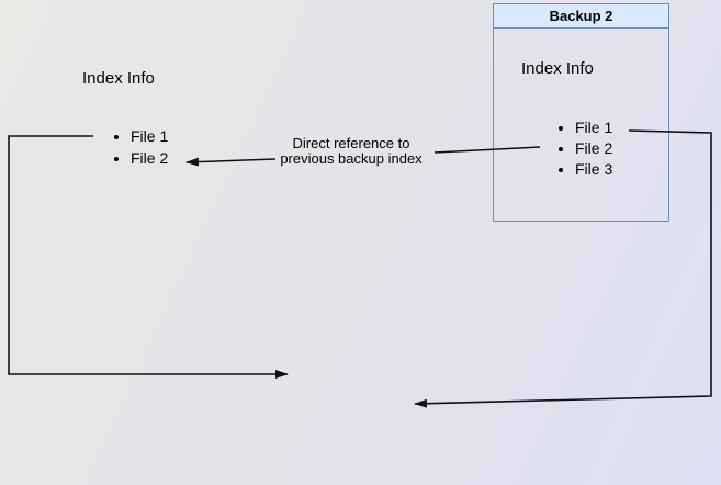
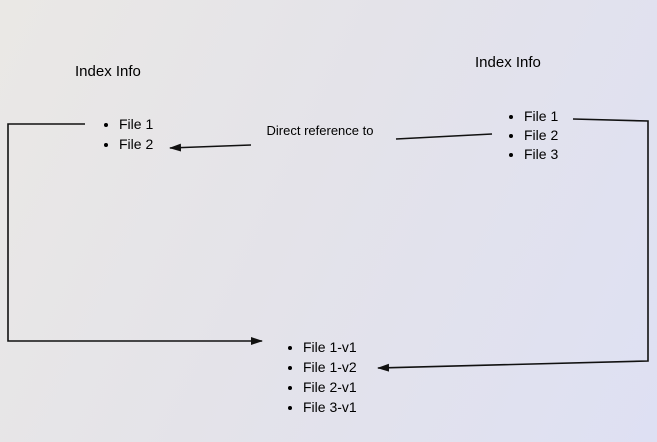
  Index Info
  File 1
  File 2
- Backup 2
  Index Info
  File 1
  File 2
  File 3
+ File 1-v1
+ File 1-v2
+ File 2-v1
+ File 3-v1
  Direct reference to
- previous backup index
